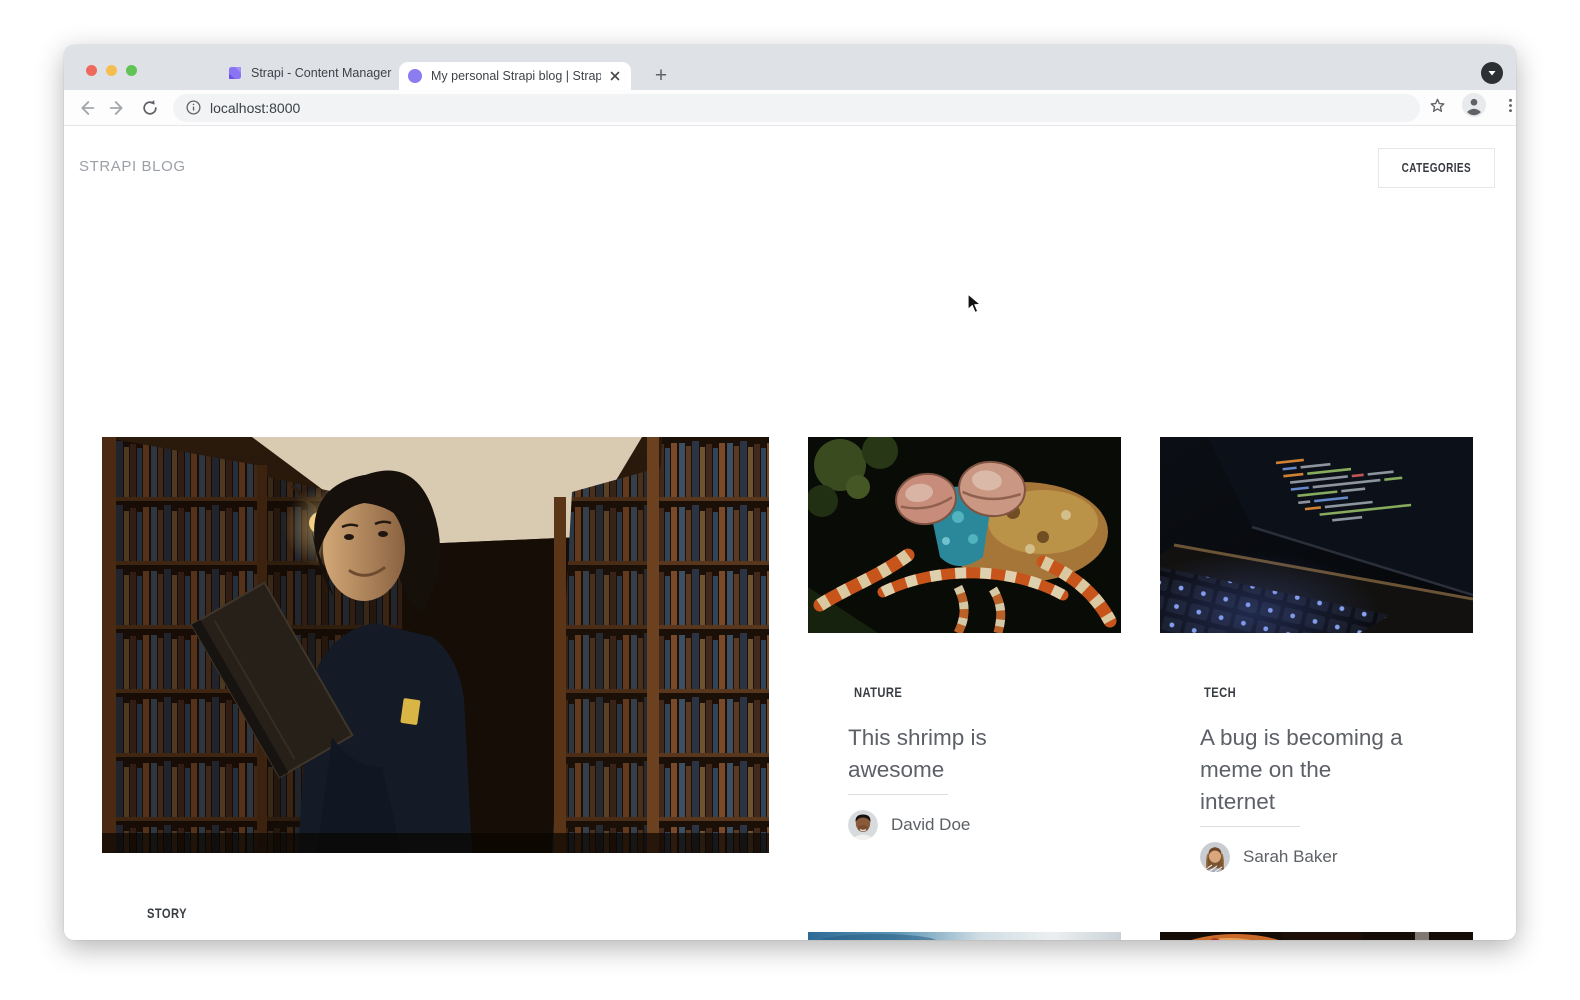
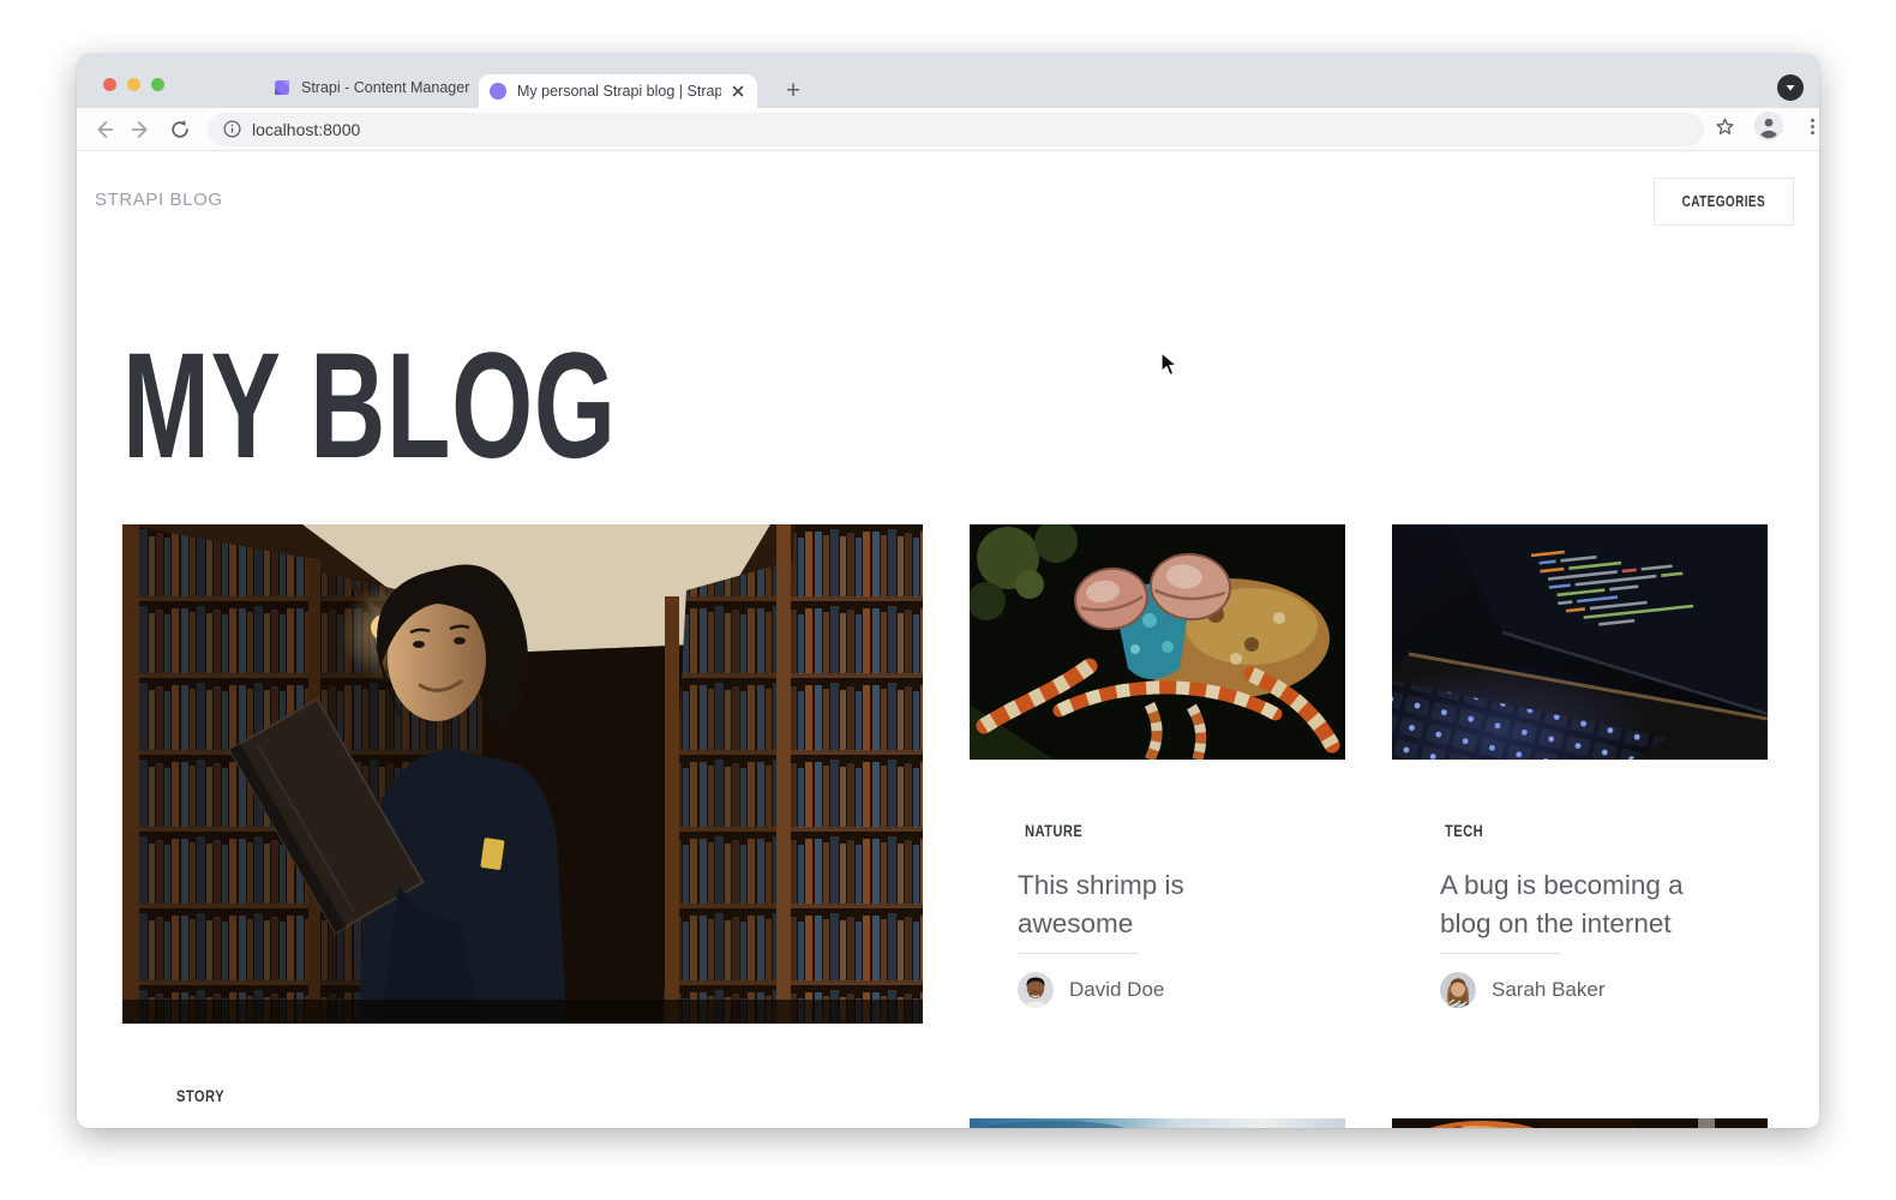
  Strapi - Content Manager
  My personal Strapi blog | Strap
  +
  localhost:8000
  STRAPI BLOG
  CATEGORIES
+ MY BLOG
  STORY
  NATURE
  This shrimp is awesome
  David Doe
  TECH
- A bug is becoming a meme on the internet
+ A bug is becoming a blog on the internet
  Sarah Baker
